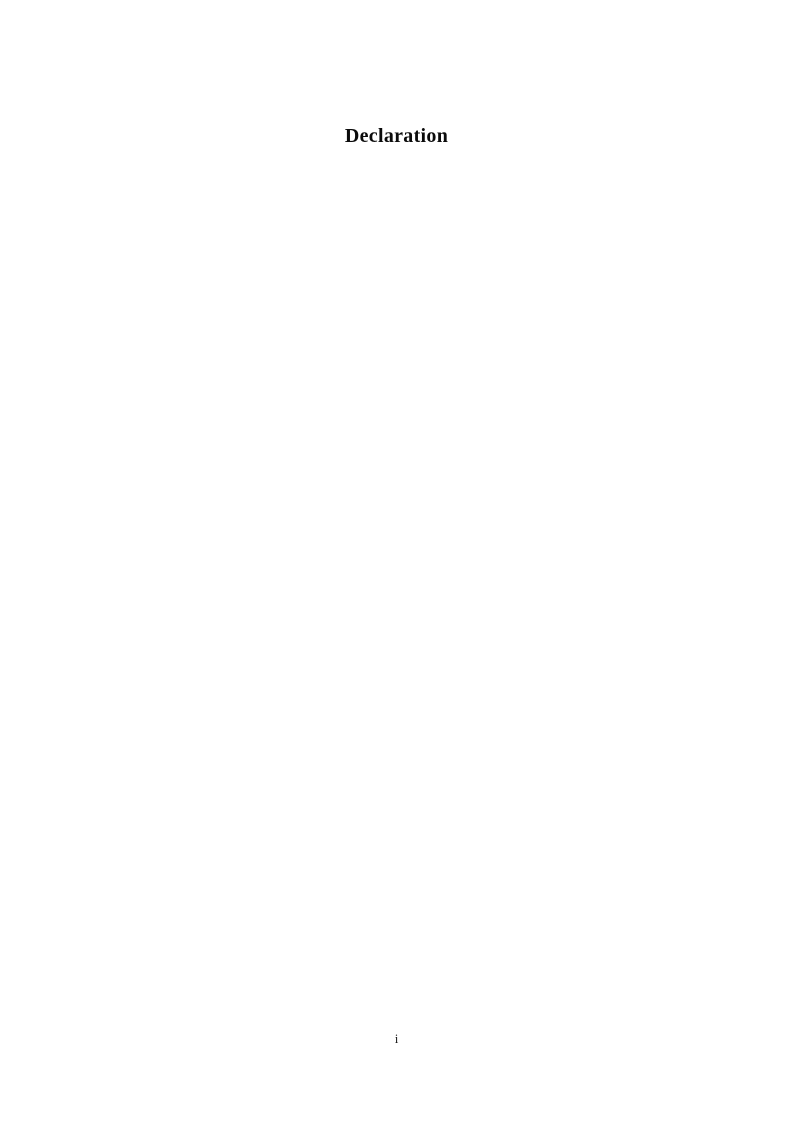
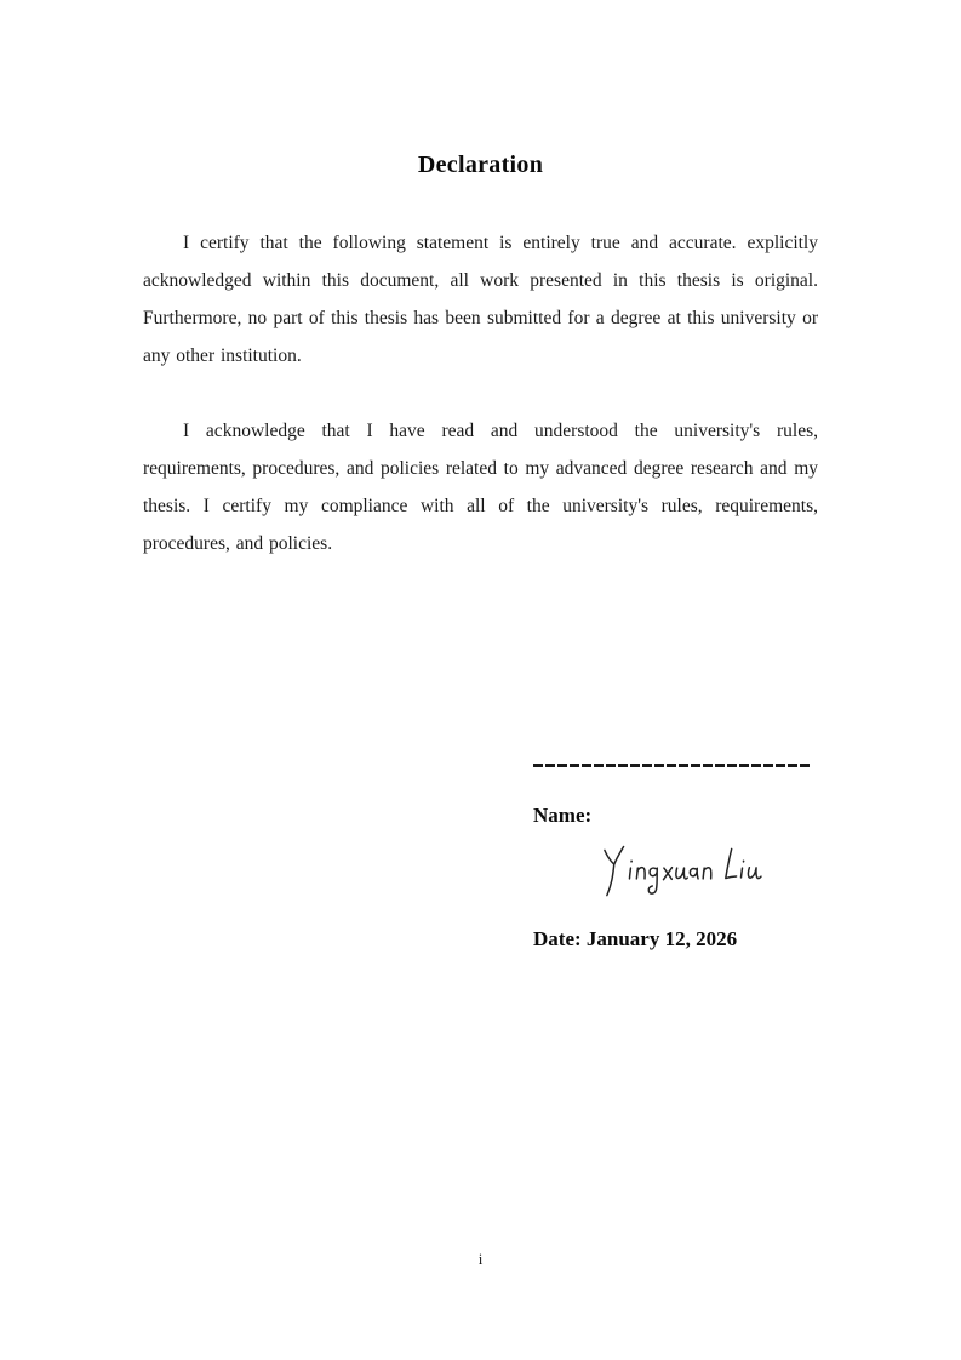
  Declaration
+ I certify that the following statement is entirely true and accurate. explicitly acknowledged within this document, all work presented in this thesis is original. Furthermore, no part of this thesis has been submitted for a degree at this university or any other institution.
+ I acknowledge that I have read and understood the university's rules, requirements, procedures, and policies related to my advanced degree research and my thesis. I certify my compliance with all of the university's rules, requirements, procedures, and policies.
+ Name:
+ Date: January 12, 2026
  i
